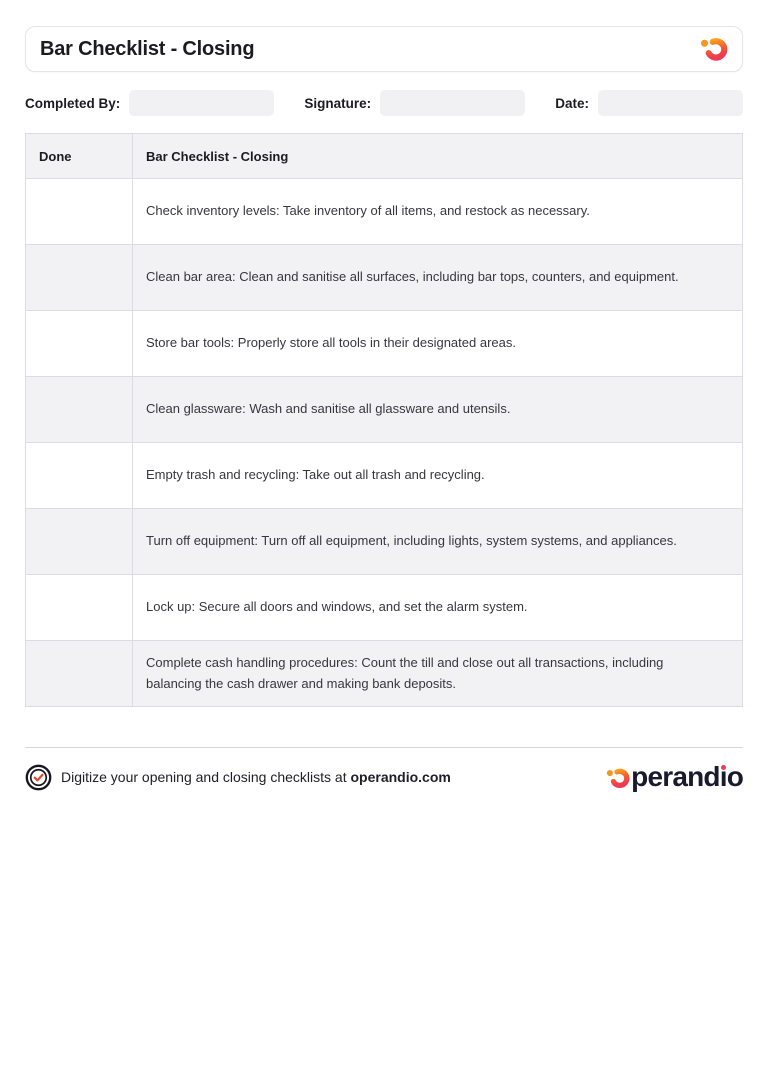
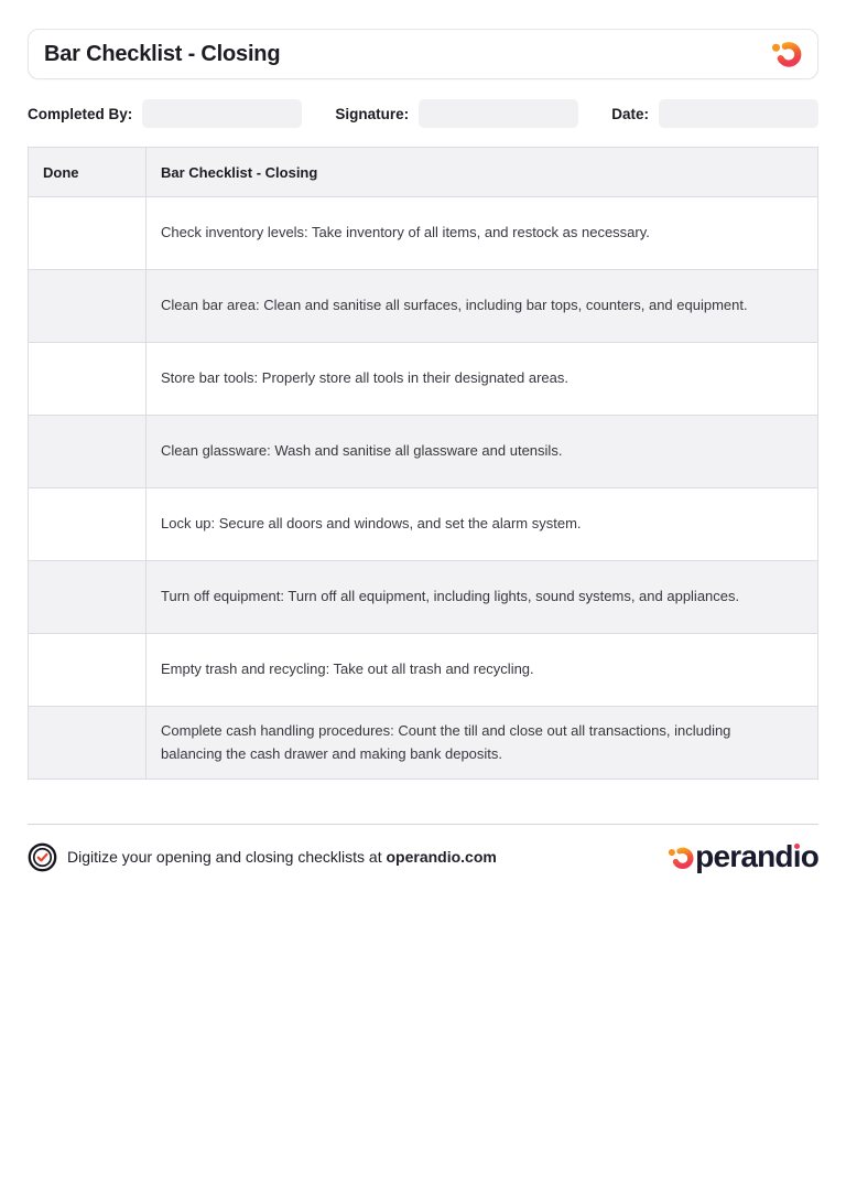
  Bar Checklist - Closing
  Completed By:
  Signature:
  Date:
  Done	Bar Checklist - Closing
  	Check inventory levels: Take inventory of all items, and restock as necessary.
  	Clean bar area: Clean and sanitise all surfaces, including bar tops, counters, and equipment.
  	Store bar tools: Properly store all tools in their designated areas.
  	Clean glassware: Wash and sanitise all glassware and utensils.
- 	Empty trash and recycling: Take out all trash and recycling.
+ 	Lock up: Secure all doors and windows, and set the alarm system.
- 	Turn off equipment: Turn off all equipment, including lights, system systems, and appliances.
+ 	Turn off equipment: Turn off all equipment, including lights, sound systems, and appliances.
- 	Lock up: Secure all doors and windows, and set the alarm system.
+ 	Empty trash and recycling: Take out all trash and recycling.
  	Complete cash handling procedures: Count the till and close out all transactions, including balancing the cash drawer and making bank deposits.
  Digitize your opening and closing checklists at operandio.com
  perandıo
